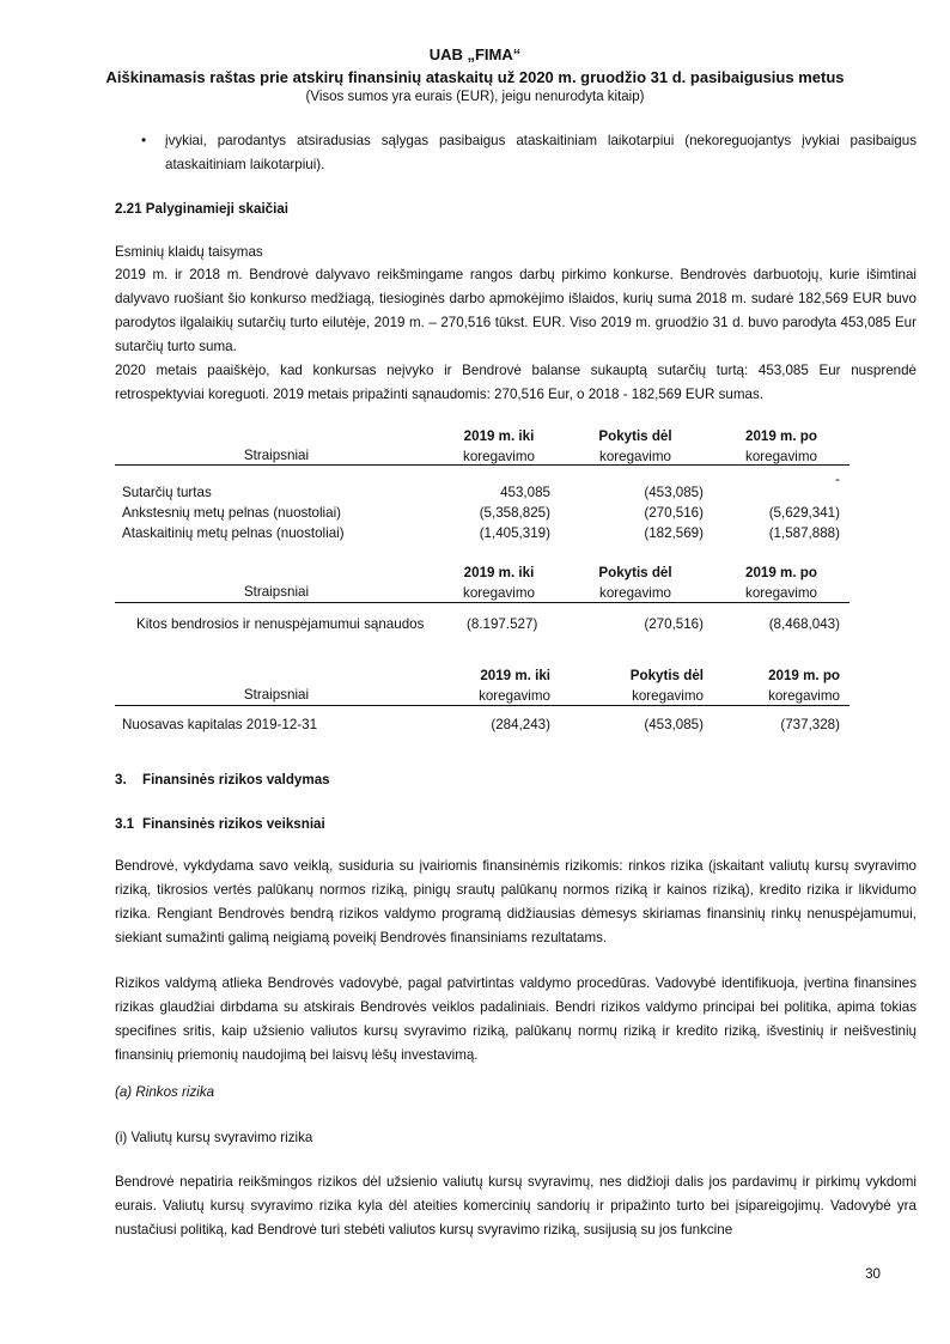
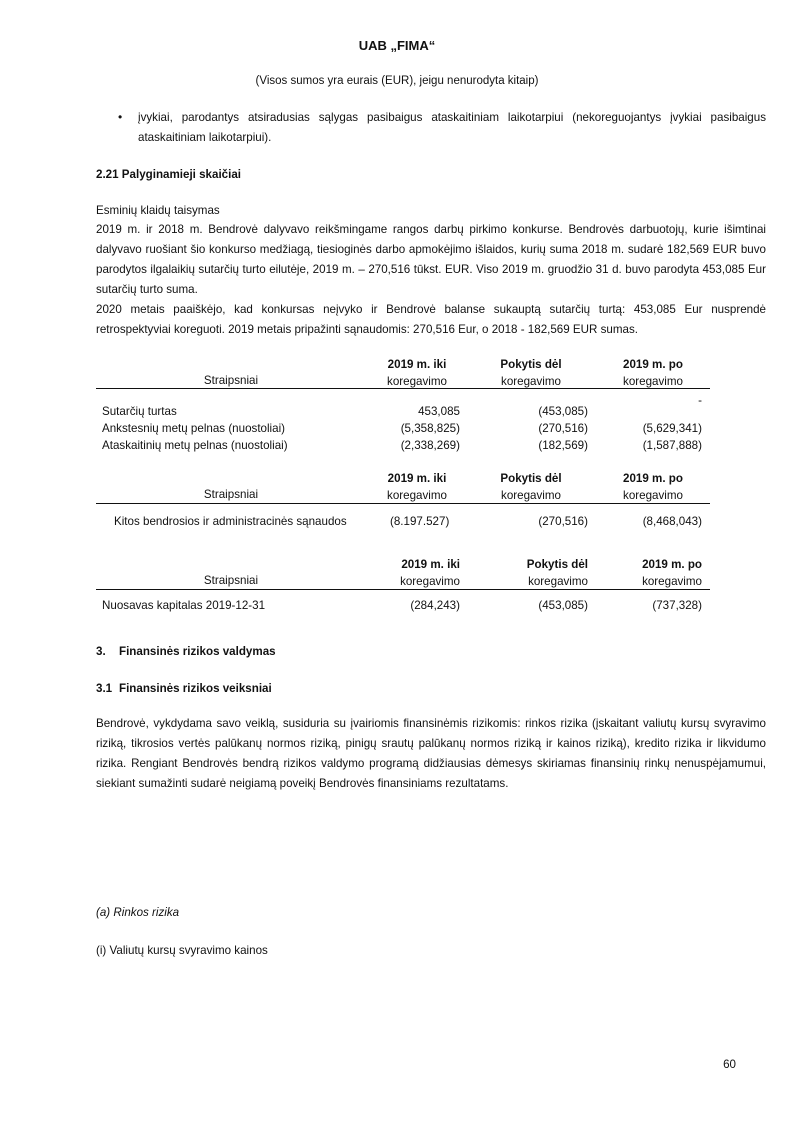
  UAB „FIMA“
- Aiškinamasis raštas prie atskirų finansinių ataskaitų už 2020 m. gruodžio 31 d. pasibaigusius metus
  (Visos sumos yra eurais (EUR), jeigu nenurodyta kitaip)
  •
  įvykiai, parodantys atsiradusias sąlygas pasibaigus ataskaitiniam laikotarpiui (nekoreguojantys įvykiai pasibaigus ataskaitiniam laikotarpiui).
  2.21 Palyginamieji skaičiai
  Esminių klaidų taisymas
  2019 m. ir 2018 m. Bendrovė dalyvavo reikšmingame rangos darbų pirkimo konkurse. Bendrovės darbuotojų, kurie išimtinai dalyvavo ruošiant šio konkurso medžiagą, tiesioginės darbo apmokėjimo išlaidos, kurių suma 2018 m. sudarė 182,569 EUR buvo parodytos ilgalaikių sutarčių turto eilutėje, 2019 m. – 270,516 tūkst. EUR. Viso 2019 m. gruodžio 31 d. buvo parodyta 453,085 Eur sutarčių turto suma.
  2020 metais paaiškėjo, kad konkursas neįvyko ir Bendrovė balanse sukauptą sutarčių turtą: 453,085 Eur nusprendė retrospektyviai koreguoti. 2019 metais pripažinti sąnaudomis: 270,516 Eur, o 2018 - 182,569 EUR sumas.
  Straipsniai
  2019 m. iki
  koregavimo
  Pokytis dėl
  koregavimo
  2019 m. po
  koregavimo
  Sutarčių turtas
  453,085
  (453,085)
  -
  Ankstesnių metų pelnas (nuostoliai)
  (5,358,825)
  (270,516)
  (5,629,341)
  Ataskaitinių metų pelnas (nuostoliai)
- (1,405,319)
+ (2,338,269)
  (182,569)
  (1,587,888)
  Straipsniai
  2019 m. iki
  koregavimo
  Pokytis dėl
  koregavimo
  2019 m. po
  koregavimo
- Kitos bendrosios ir nenuspėjamumui sąnaudos
+ Kitos bendrosios ir administracinės sąnaudos
  (8.197.527)
  (270,516)
  (8,468,043)
  Straipsniai
  2019 m. iki
  koregavimo
  Pokytis dėl
  koregavimo
  2019 m. po
  koregavimo
  Nuosavas kapitalas 2019-12-31
  (284,243)
  (453,085)
  (737,328)
  3.
  Finansinės rizikos valdymas
  3.1
  Finansinės rizikos veiksniai
- Bendrovė, vykdydama savo veiklą, susiduria su įvairiomis finansinėmis rizikomis: rinkos rizika (įskaitant valiutų kursų svyravimo riziką, tikrosios vertės palūkanų normos riziką, pinigų srautų palūkanų normos riziką ir kainos riziką), kredito rizika ir likvidumo rizika. Rengiant Bendrovės bendrą rizikos valdymo programą didžiausias dėmesys skiriamas finansinių rinkų nenuspėjamumui, siekiant sumažinti galimą neigiamą poveikį Bendrovės finansiniams rezultatams.
+ Bendrovė, vykdydama savo veiklą, susiduria su įvairiomis finansinėmis rizikomis: rinkos rizika (įskaitant valiutų kursų svyravimo riziką, tikrosios vertės palūkanų normos riziką, pinigų srautų palūkanų normos riziką ir kainos riziką), kredito rizika ir likvidumo rizika. Rengiant Bendrovės bendrą rizikos valdymo programą didžiausias dėmesys skiriamas finansinių rinkų nenuspėjamumui, siekiant sumažinti sudarė neigiamą poveikį Bendrovės finansiniams rezultatams.
- Rizikos valdymą atlieka Bendrovės vadovybė, pagal patvirtintas valdymo procedūras. Vadovybė identifikuoja, įvertina finansines rizikas glaudžiai dirbdama su atskirais Bendrovės veiklos padaliniais. Bendri rizikos valdymo principai bei politika, apima tokias specifines sritis, kaip užsienio valiutos kursų svyravimo riziką, palūkanų normų riziką ir kredito riziką, išvestinių ir neišvestinių finansinių priemonių naudojimą bei laisvų lėšų investavimą.
  (a) Rinkos rizika
- (i) Valiutų kursų svyravimo rizika
+ (i) Valiutų kursų svyravimo kainos
- Bendrovė nepatiria reikšmingos rizikos dėl užsienio valiutų kursų svyravimų, nes didžioji dalis jos pardavimų ir pirkimų vykdomi eurais. Valiutų kursų svyravimo rizika kyla dėl ateities komercinių sandorių ir pripažinto turto bei įsipareigojimų. Vadovybė yra nustačiusi politiką, kad Bendrovė turi stebėti valiutos kursų svyravimo riziką, susijusią su jos funkcine
- 30
+ 60
